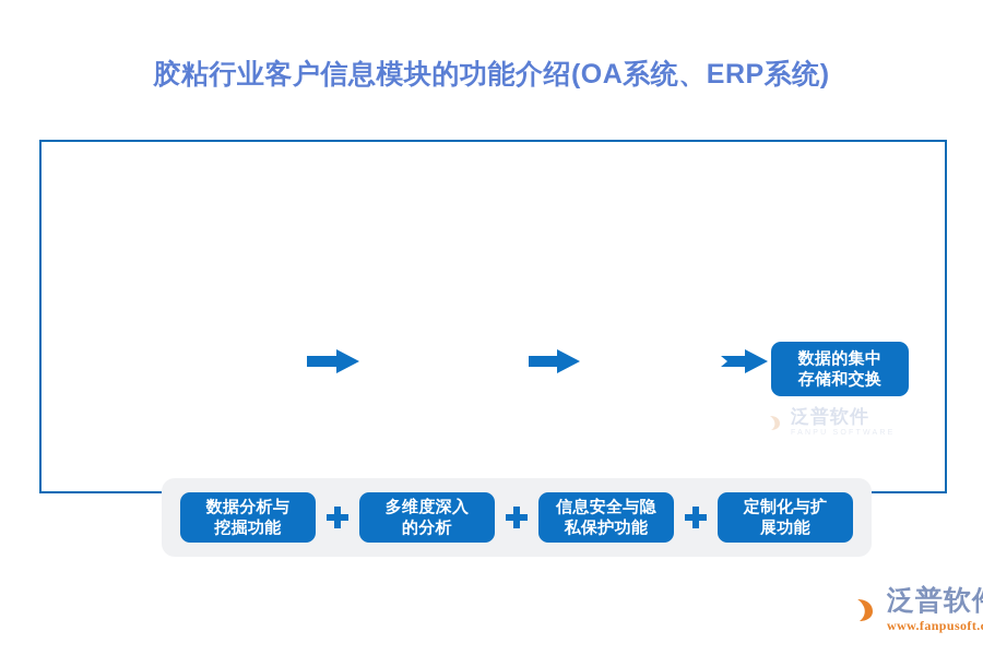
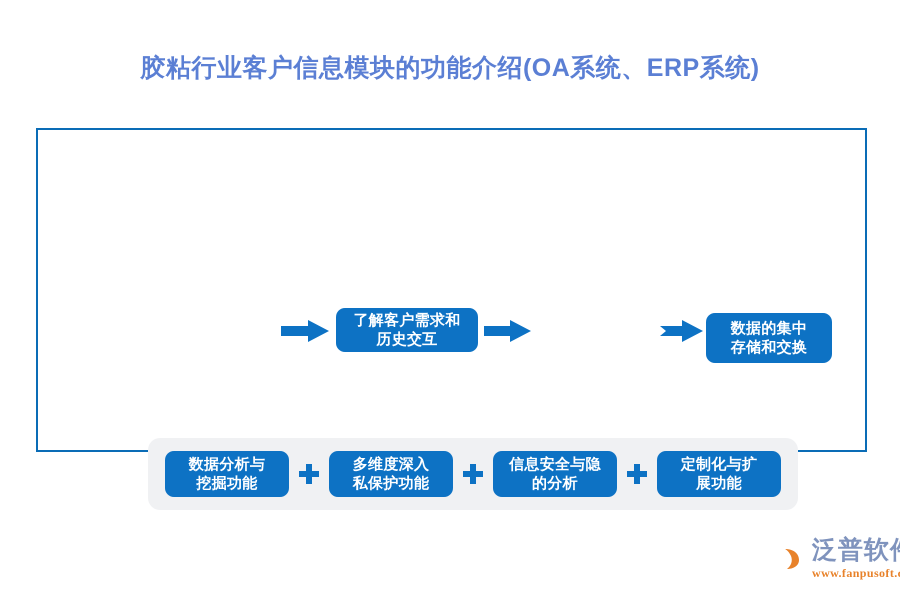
  胶粘行业客户信息模块的功能介绍(OA系统、ERP系统)
+ 了解客户需求和
+ 历史交互
  数据的集中
  存储和交换
- 泛普软件
  数据分析与
  挖掘功能
  多维度深入
- 的分析
+ 私保护功能
  信息安全与隐
- 私保护功能
+ 的分析
  定制化与扩
  展功能
  泛普软
  www.fanpusoft.
